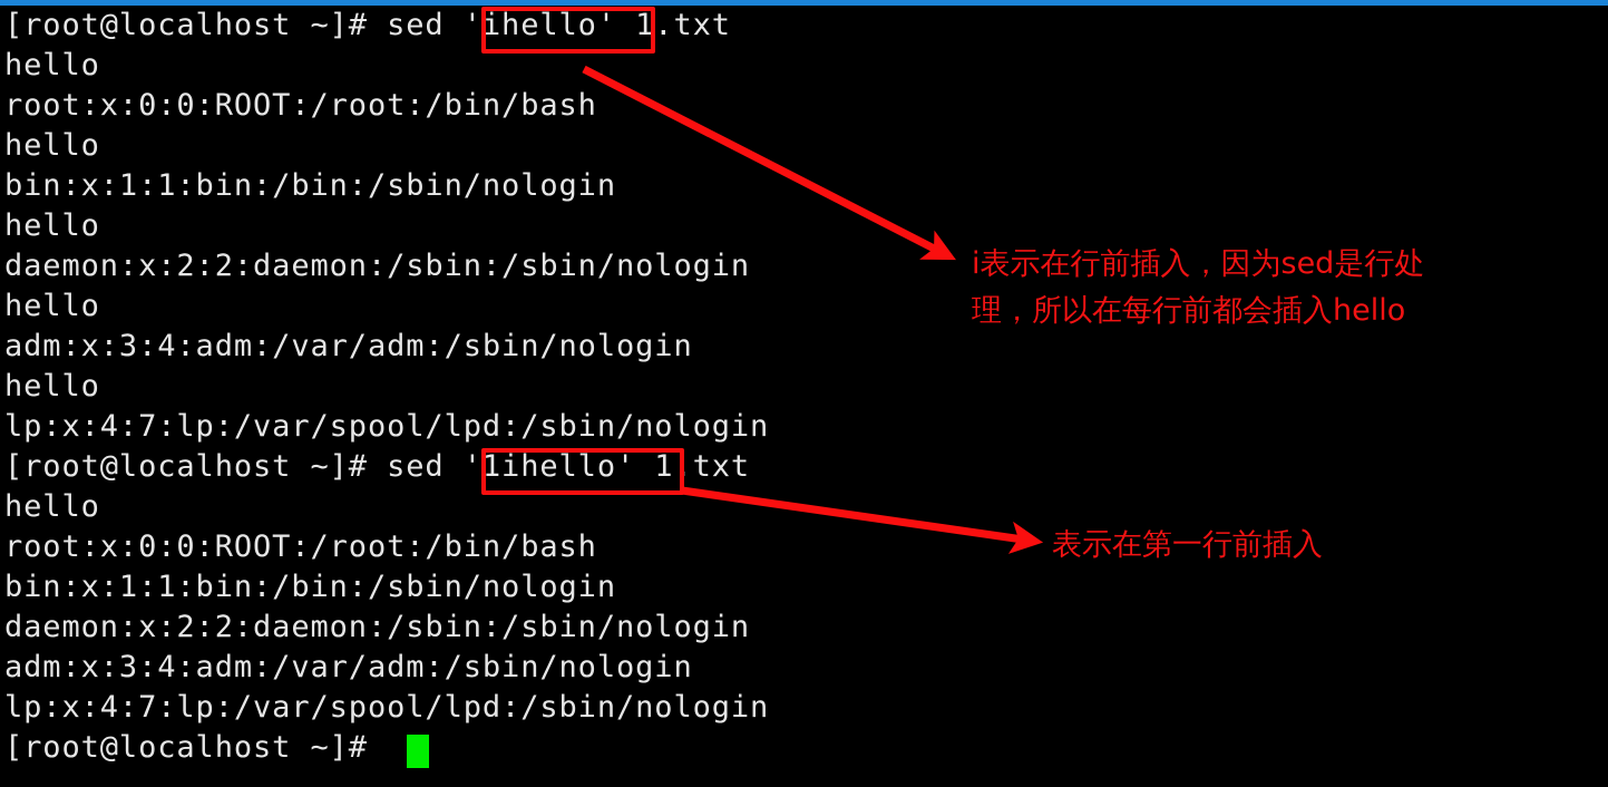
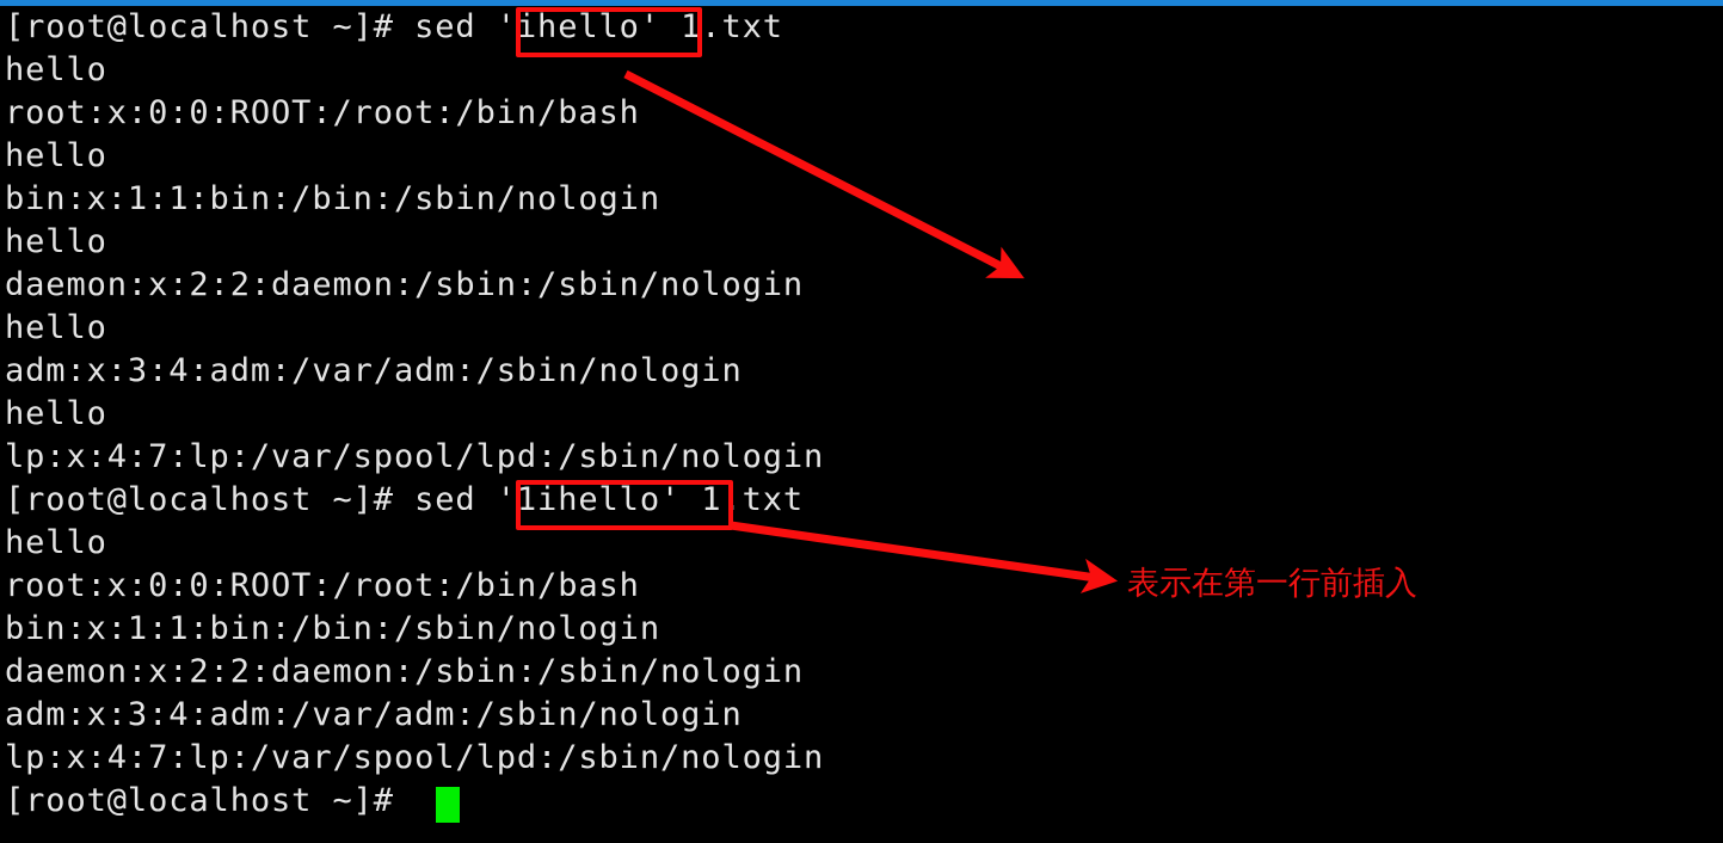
  [root@localhost ~]# sed 'ihello' 1.txt
  hello
  root:x:0:0:ROOT:/root:/bin/bash
  hello
  bin:x:1:1:bin:/bin:/sbin/nologin
  hello
  daemon:x:2:2:daemon:/sbin:/sbin/nologin
  hello
  adm:x:3:4:adm:/var/adm:/sbin/nologin
  hello
  lp:x:4:7:lp:/var/spool/lpd:/sbin/nologin
  [root@localhost ~]# sed '1ihello' 1.txt
  hello
  root:x:0:0:ROOT:/root:/bin/bash
  bin:x:1:1:bin:/bin:/sbin/nologin
  daemon:x:2:2:daemon:/sbin:/sbin/nologin
  adm:x:3:4:adm:/var/adm:/sbin/nologin
  lp:x:4:7:lp:/var/spool/lpd:/sbin/nologin
  [root@localhost ~]#
- i表示在行前插入，因为sed是行处
- 理，所以在每行前都会插入hello
  表示在第一行前插入
